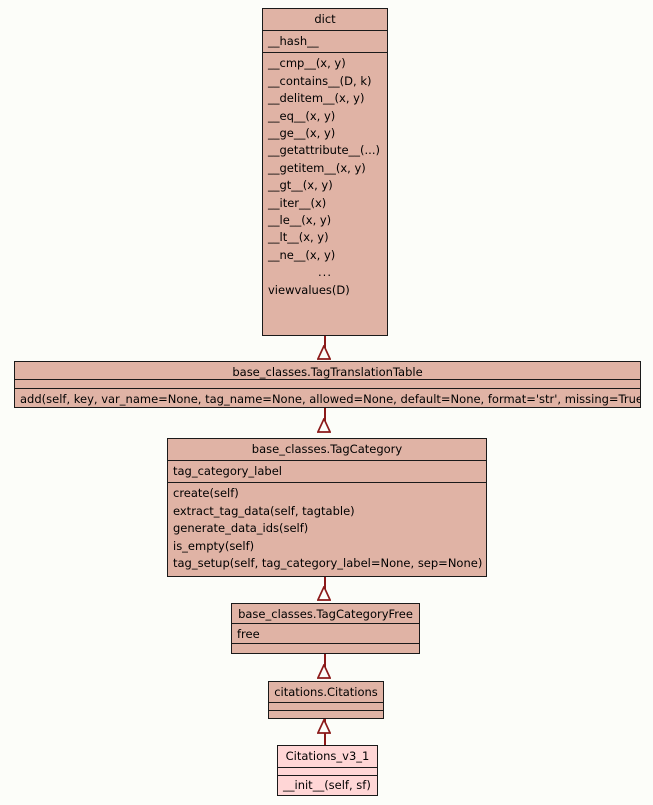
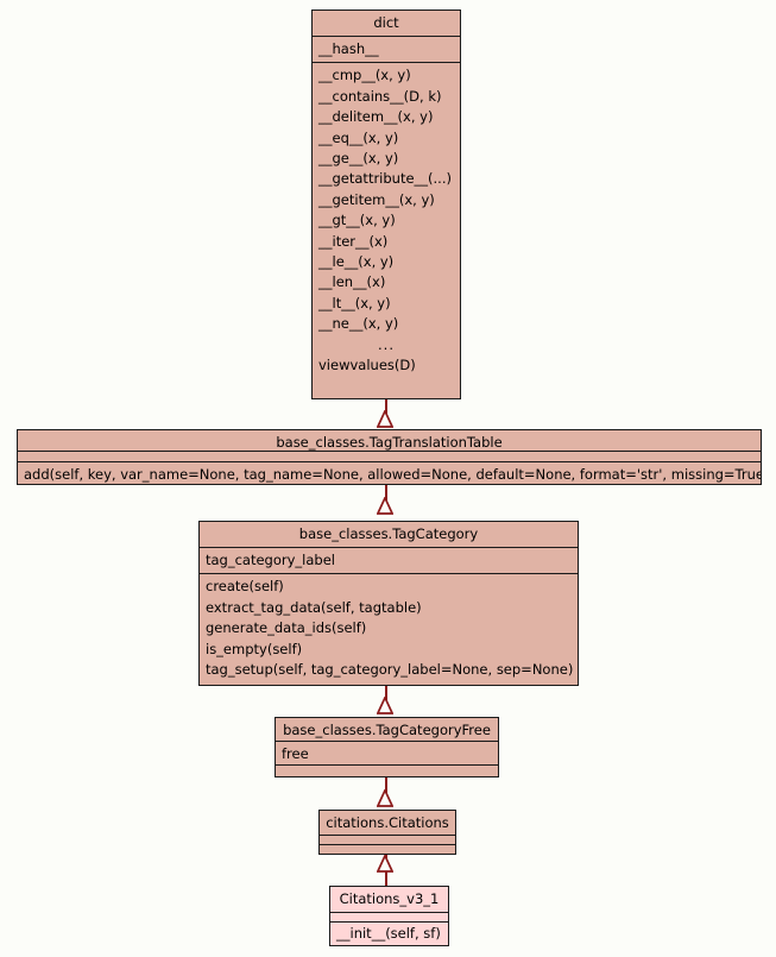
  dict
  __hash__
  __cmp__(x, y)
  __contains__(D, k)
  __delitem__(x, y)
  __eq__(x, y)
  __ge__(x, y)
  __getattribute__(...)
  __getitem__(x, y)
  __gt__(x, y)
  __iter__(x)
  __le__(x, y)
+ __len__(x)
  __lt__(x, y)
  __ne__(x, y)
  ...
  viewvalues(D)
  base_classes.TagTranslationTable
  add(self, key, var_name=None, tag_name=None, allowed=None, default=None, format='str', missing=True
  base_classes.TagCategory
  tag_category_label
  create(self)
  extract_tag_data(self, tagtable)
  generate_data_ids(self)
  is_empty(self)
  tag_setup(self, tag_category_label=None, sep=None)
  base_classes.TagCategoryFree
  free
  citations.Citations
  Citations_v3_1
  __init__(self, sf)
